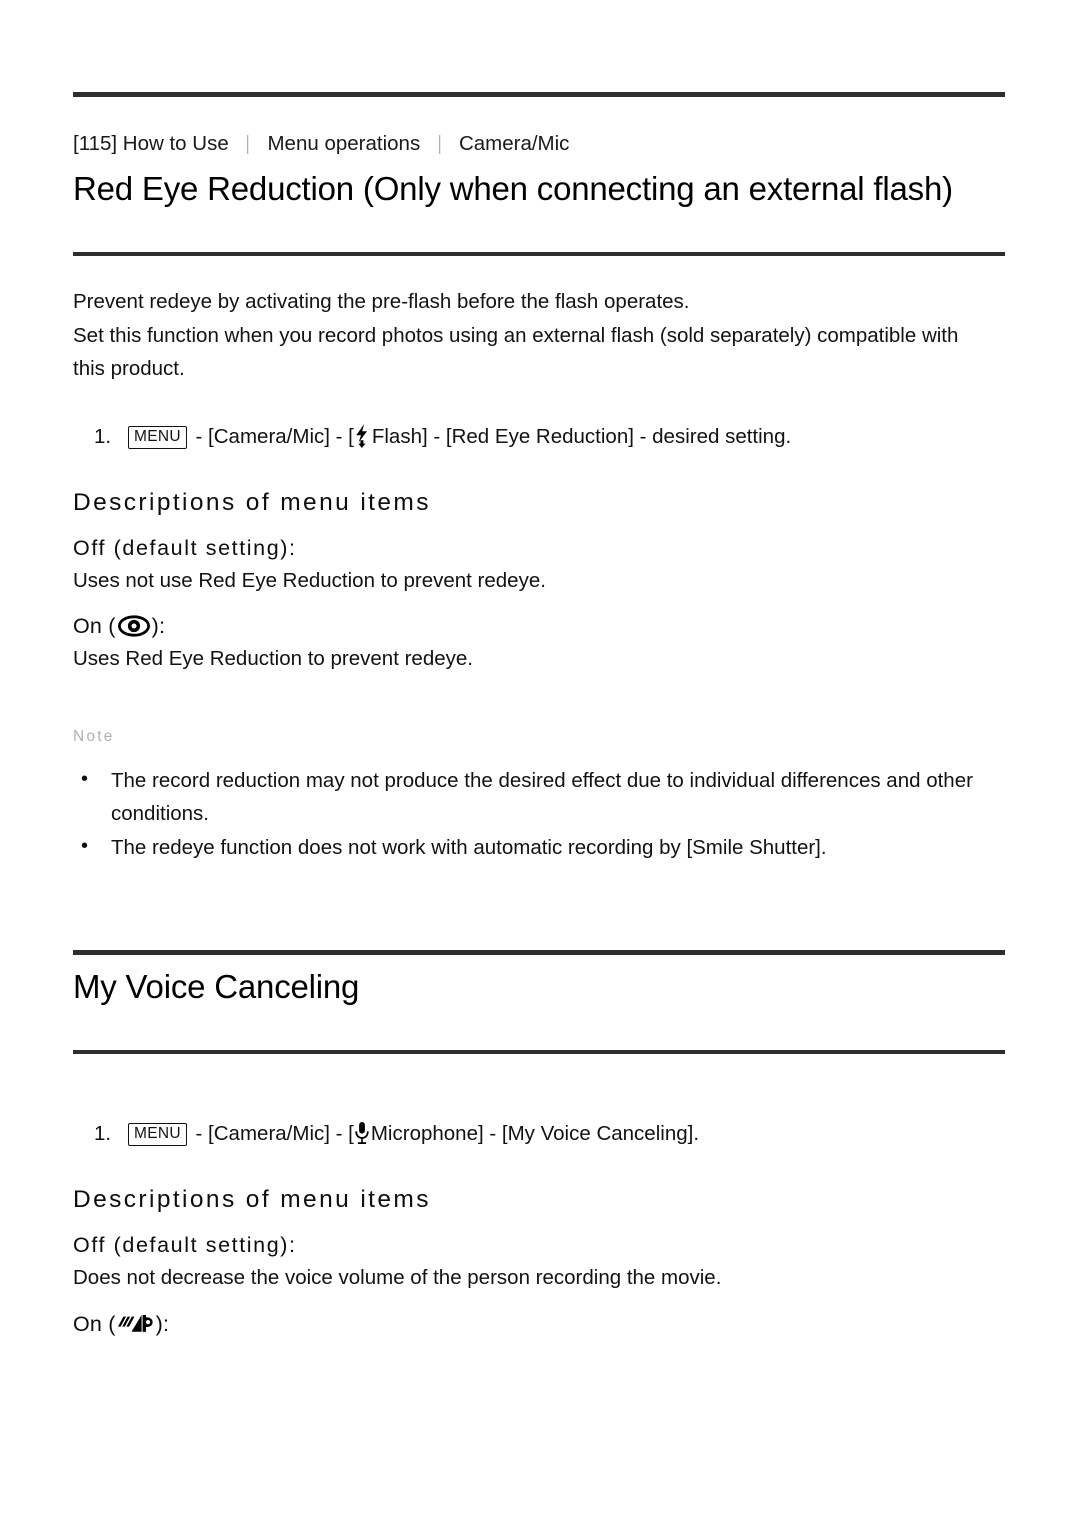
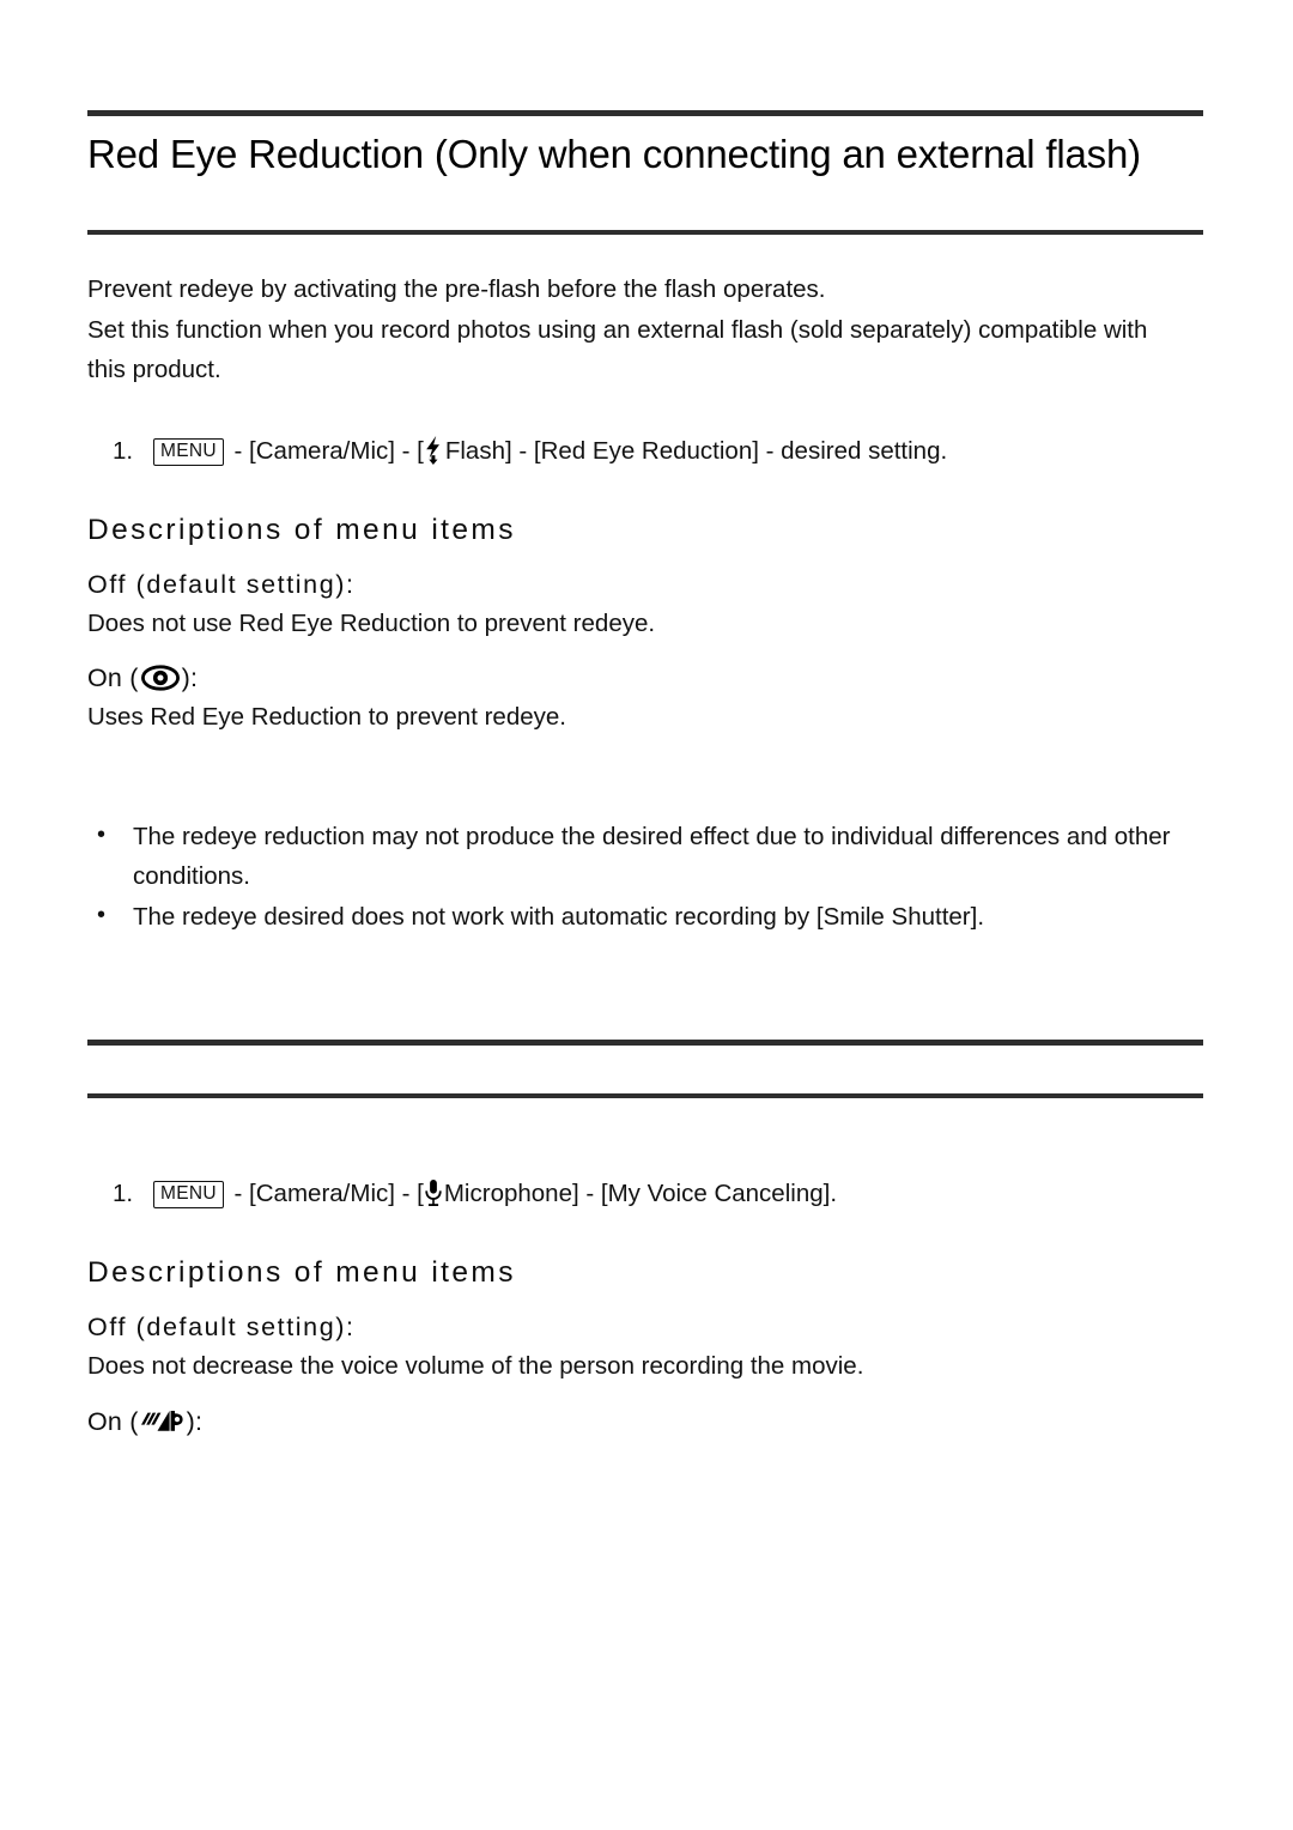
- [115] How to Use | Menu operations | Camera/Mic
  Red Eye Reduction (Only when connecting an external flash)
  Prevent redeye by activating the pre-flash before the flash operates.
  Set this function when you record photos using an external flash (sold separately) compatible with this product.
  1.
  MENU - [Camera/Mic] - [ Flash] - [Red Eye Reduction] - desired setting.
  Descriptions of menu items
  Off (default setting):
- Uses not use Red Eye Reduction to prevent redeye.
+ Does not use Red Eye Reduction to prevent redeye.
  On ( ):
  Uses Red Eye Reduction to prevent redeye.
- Note
  •
- The record reduction may not produce the desired effect due to individual differences and other conditions.
+ The redeye reduction may not produce the desired effect due to individual differences and other conditions.
  •
- The redeye function does not work with automatic recording by [Smile Shutter].
+ The redeye desired does not work with automatic recording by [Smile Shutter].
- My Voice Canceling
  1.
  MENU - [Camera/Mic] - [ Microphone] - [My Voice Canceling].
  Descriptions of menu items
  Off (default setting):
  Does not decrease the voice volume of the person recording the movie.
  On ( ):
